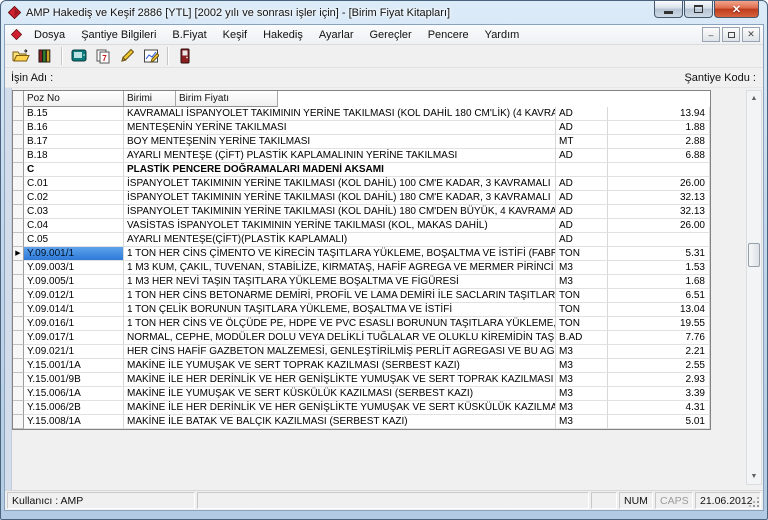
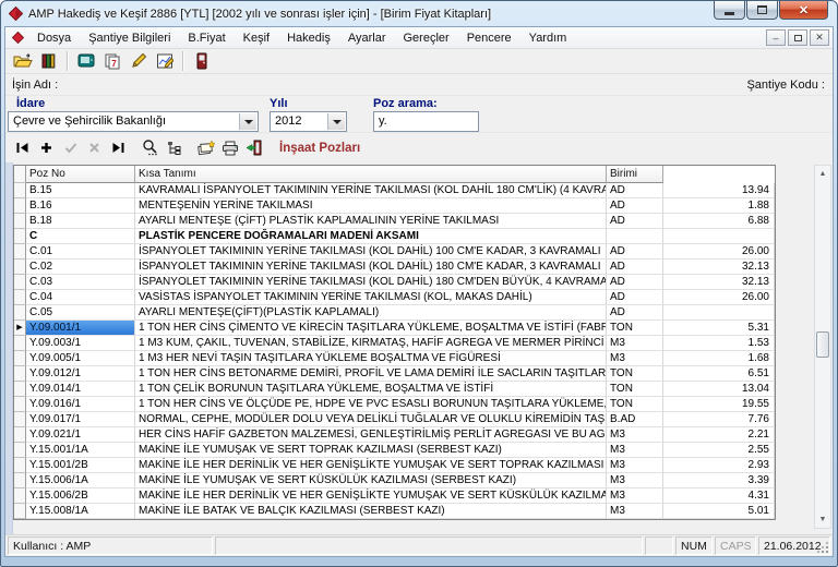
  AMP Hakediş ve Keşif 2886 [YTL] [2002 yılı ve sonrası işler için] - [Birim Fiyat Kitapları]
  ✕
  Dosya
  Şantiye Bilgileri
  B.Fiyat
  Keşif
  Hakediş
  Ayarlar
  Gereçler
  Pencere
  Yardım
  –
  ✕
  7
  İşin Adı :
  Şantiye Kodu :
+ İdare
+ Çevre ve Şehircilik Bakanlığı
+ Yılı
+ 2012
+ Poz arama:
+ y.
+ İnşaat Pozları
  Poz No
+ Kısa Tanımı
  Birimi
- Birim Fiyatı
  B.15
  KAVRAMALI İSPANYOLET TAKIMININ YERİNE TAKILMASI (KOL DAHİL 180 CM'LİK) (4 KAVRA
  AD
  13.94
  B.16
  MENTEŞENİN YERİNE TAKILMASI
  AD
  1.88
- B.17
- BOY MENTEŞENİN YERİNE TAKILMASI
- MT
- 2.88
  B.18
  AYARLI MENTEŞE (ÇİFT) PLASTİK KAPLAMALININ YERİNE TAKILMASI
  AD
  6.88
  C
  PLASTİK PENCERE DOĞRAMALARI MADENİ AKSAMI
  C.01
  İSPANYOLET TAKIMININ YERİNE TAKILMASI (KOL DAHİL) 100 CM'E KADAR, 3 KAVRAMALI
  AD
  26.00
  C.02
  İSPANYOLET TAKIMININ YERİNE TAKILMASI (KOL DAHİL) 180 CM'E KADAR, 3 KAVRAMALI
  AD
  32.13
  C.03
  İSPANYOLET TAKIMININ YERİNE TAKILMASI (KOL DAHİL) 180 CM'DEN BÜYÜK, 4 KAVRAMA
  AD
  32.13
  C.04
  VASİSTAS İSPANYOLET TAKIMININ YERİNE TAKILMASI (KOL, MAKAS DAHİL)
  AD
  26.00
  C.05
  AYARLI MENTEŞE(ÇİFT)(PLASTİK KAPLAMALI)
  AD
  Y.09.001/1
  1 TON HER CİNS ÇİMENTO VE KİRECİN TAŞITLARA YÜKLEME, BOŞALTMA VE İSTİFİ (FABR
  TON
  5.31
  Y.09.003/1
  1 M3 KUM, ÇAKIL, TUVENAN, STABİLİZE, KIRMATAŞ, HAFİF AGREGA VE MERMER PİRİNCİ
  M3
  1.53
  Y.09.005/1
  1 M3 HER NEVİ TAŞIN TAŞITLARA YÜKLEME BOŞALTMA VE FİGÜRESİ
  M3
  1.68
  Y.09.012/1
  1 TON HER CİNS BETONARME DEMİRİ, PROFİL VE LAMA DEMİRİ İLE SACLARIN TAŞITLAR
  TON
  6.51
  Y.09.014/1
  1 TON ÇELİK BORUNUN TAŞITLARA YÜKLEME, BOŞALTMA VE İSTİFİ
  TON
  13.04
  Y.09.016/1
  1 TON HER CİNS VE ÖLÇÜDE PE, HDPE VE PVC ESASLI BORUNUN TAŞITLARA YÜKLEME,
  TON
  19.55
  Y.09.017/1
  NORMAL, CEPHE, MODÜLER DOLU VEYA DELİKLİ TUĞLALAR VE OLUKLU KİREMİDİN TAŞI
  B.AD
  7.76
  Y.09.021/1
  HER CİNS HAFİF GAZBETON MALZEMESİ, GENLEŞTİRİLMİŞ PERLİT AGREGASI VE BU AG
  M3
  2.21
  Y.15.001/1A
  MAKİNE İLE YUMUŞAK VE SERT TOPRAK KAZILMASI (SERBEST KAZI)
  M3
  2.55
- Y.15.001/9B
+ Y.15.001/2B
  MAKİNE İLE HER DERİNLİK VE HER GENİŞLİKTE YUMUŞAK VE SERT TOPRAK KAZILMASI
  M3
  2.93
  Y.15.006/1A
  MAKİNE İLE YUMUŞAK VE SERT KÜSKÜLÜK KAZILMASI (SERBEST KAZI)
  M3
  3.39
  Y.15.006/2B
  MAKİNE İLE HER DERİNLİK VE HER GENİŞLİKTE YUMUŞAK VE SERT KÜSKÜLÜK KAZILMA
  M3
  4.31
  Y.15.008/1A
  MAKİNE İLE BATAK VE BALÇIK KAZILMASI (SERBEST KAZI)
  M3
  5.01
  Kullanıcı : AMP
  NUM
  CAPS
  21.06.2012
